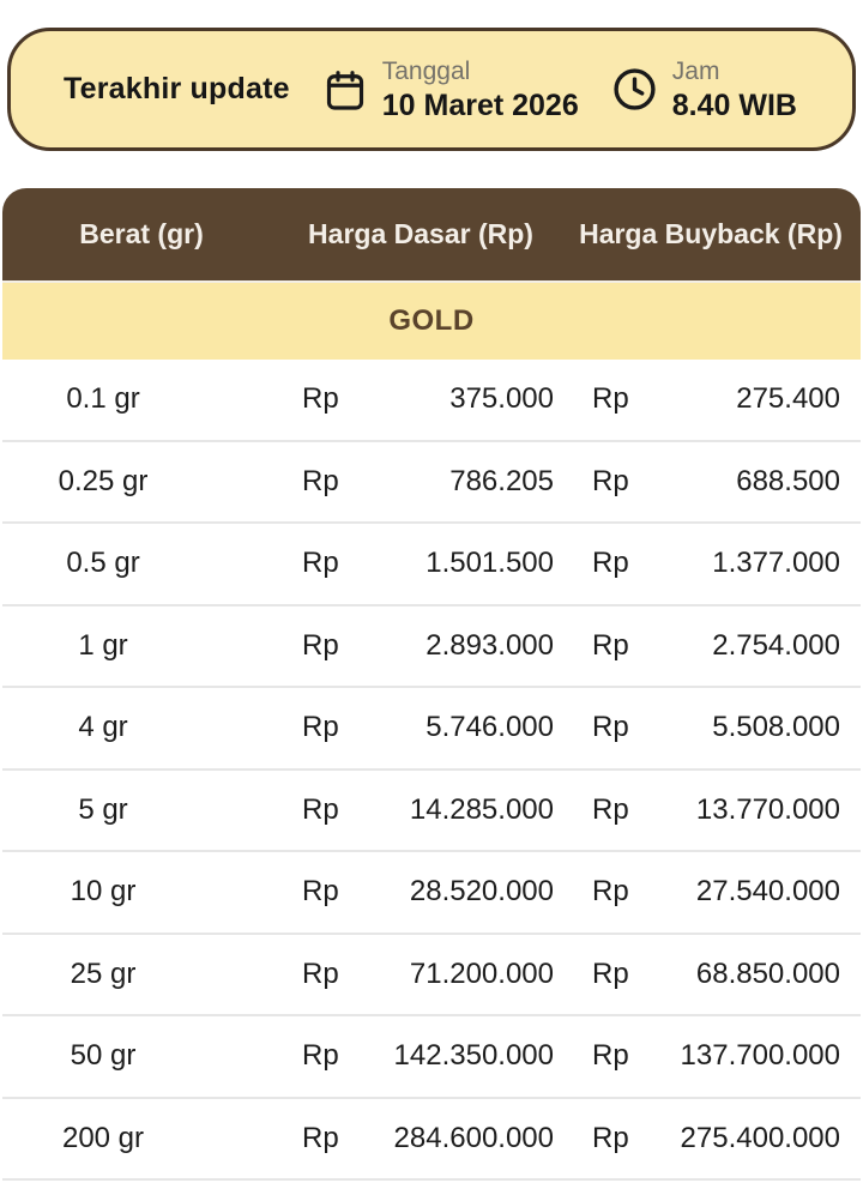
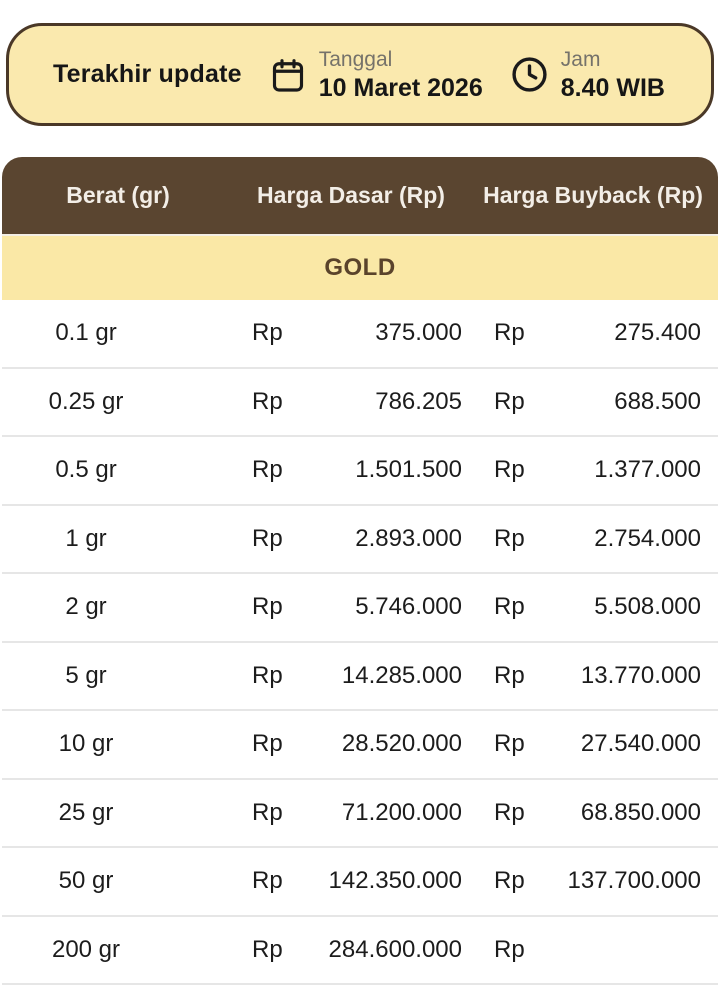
  Terakhir update
  Tanggal
  10 Maret 2026
  Jam
  8.40 WIB
  Berat (gr)
  Harga Dasar (Rp)
  Harga Buyback (Rp)
  GOLD
  0.1 gr
  Rp
  375.000
  Rp
  275.400
  0.25 gr
  Rp
  786.205
  Rp
  688.500
  0.5 gr
  Rp
  1.501.500
  Rp
  1.377.000
  1 gr
  Rp
  2.893.000
  Rp
  2.754.000
- 4 gr
+ 2 gr
  Rp
  5.746.000
  Rp
  5.508.000
  5 gr
  Rp
  14.285.000
  Rp
  13.770.000
  10 gr
  Rp
  28.520.000
  Rp
  27.540.000
  25 gr
  Rp
  71.200.000
  Rp
  68.850.000
  50 gr
  Rp
  142.350.000
  Rp
  137.700.000
  200 gr
  Rp
  284.600.000
  Rp
- 275.400.000
